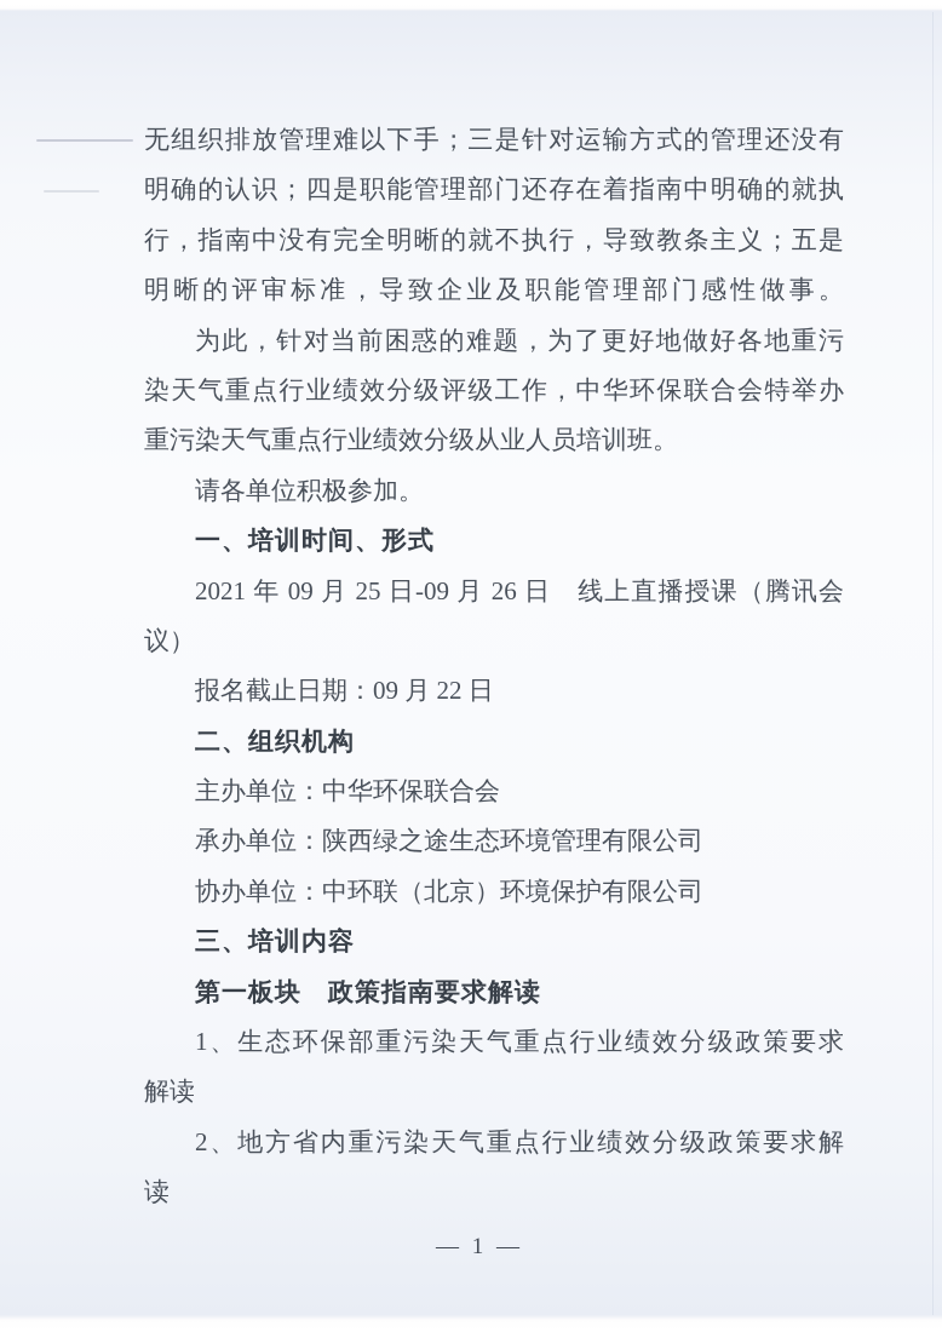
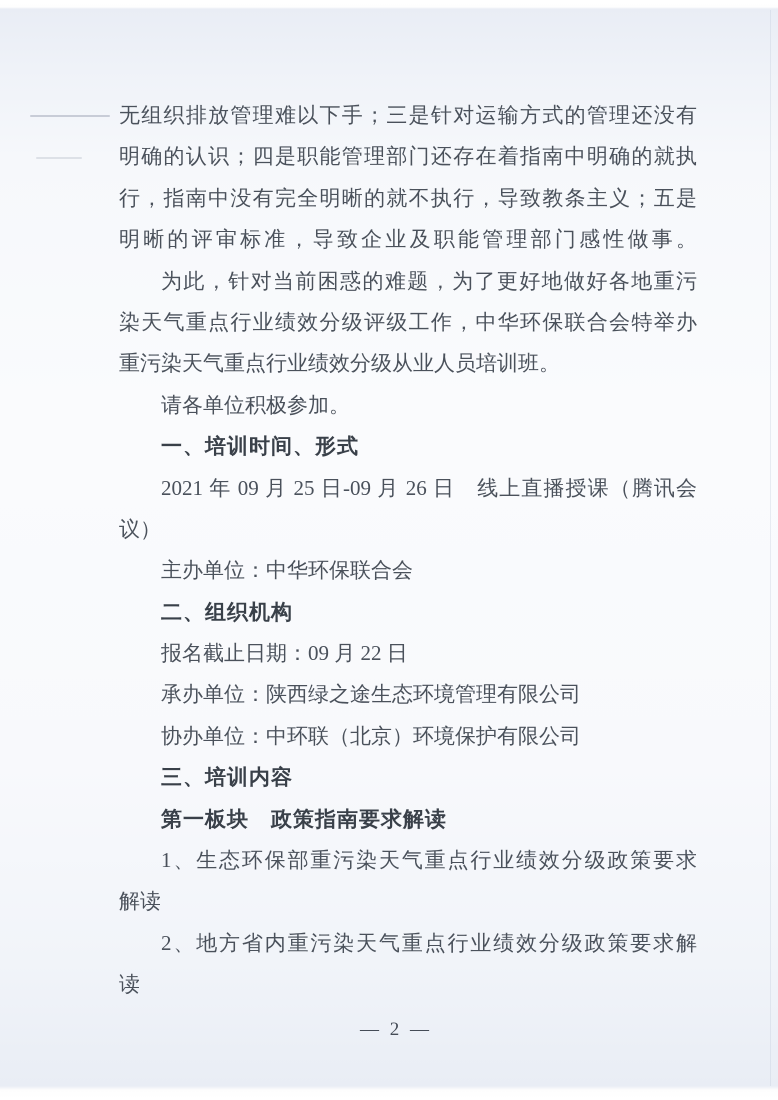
  无组织排放管理难以下手；三是针对运输方式的管理还没有
  明确的认识；四是职能管理部门还存在着指南中明确的就执
  行，指南中没有完全明晰的就不执行，导致教条主义；五是
  明晰的评审标准，导致企业及职能管理部门感性做事。
  为此，针对当前困惑的难题，为了更好地做好各地重污
  染天气重点行业绩效分级评级工作，中华环保联合会特举办
  重污染天气重点行业绩效分级从业人员培训班。
  请各单位积极参加。
  一、培训时间、形式
  2021 年 09 月 25 日-09 月 26 日 线上直播授课（腾讯会
  议）
- 报名截止日期：09 月 22 日
+ 主办单位：中华环保联合会
  二、组织机构
- 主办单位：中华环保联合会
+ 报名截止日期：09 月 22 日
  承办单位：陕西绿之途生态环境管理有限公司
  协办单位：中环联（北京）环境保护有限公司
  三、培训内容
  第一板块 政策指南要求解读
  1、生态环保部重污染天气重点行业绩效分级政策要求
  解读
  2、地方省内重污染天气重点行业绩效分级政策要求解
  读
- — 1 —
+ — 2 —
